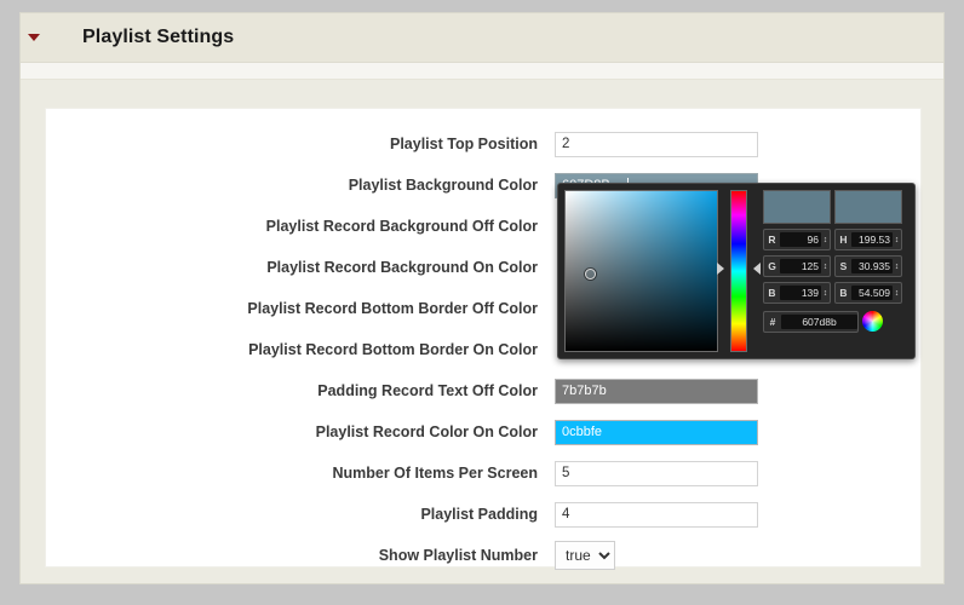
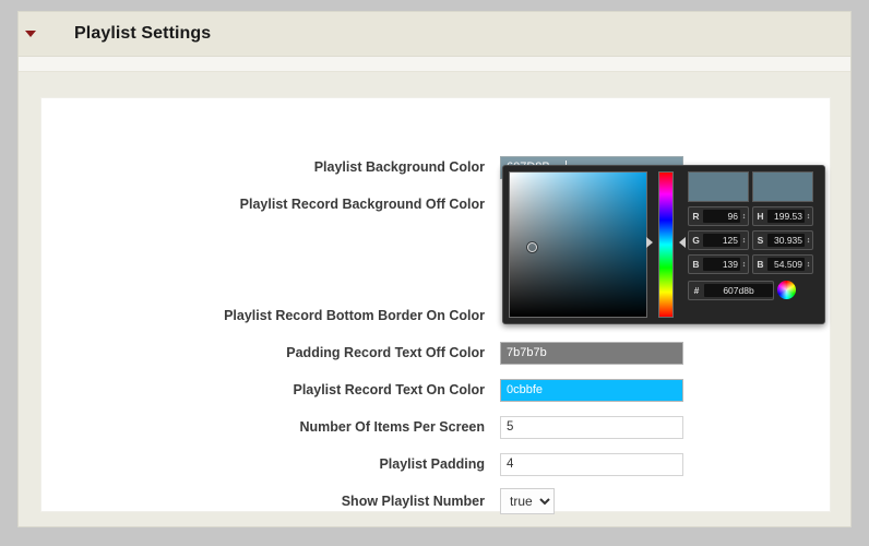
  Playlist Settings
- Playlist Top Position
- 2
  Playlist Background Color
  Playlist Record Background Off Color
- Playlist Record Background On Color
- Playlist Record Bottom Border Off Color
  Playlist Record Bottom Border On Color
  Padding Record Text Off Color
  7b7b7b
- Playlist Record Color On Color
+ Playlist Record Text On Color
  0cbbfe
  Number Of Items Per Screen
  5
  Playlist Padding
  4
  Show Playlist Number
  true
  R
  96
  H
  199.53
  G
  125
  S
  30.935
  B
  139
  B
  54.509
  #
  607d8b
